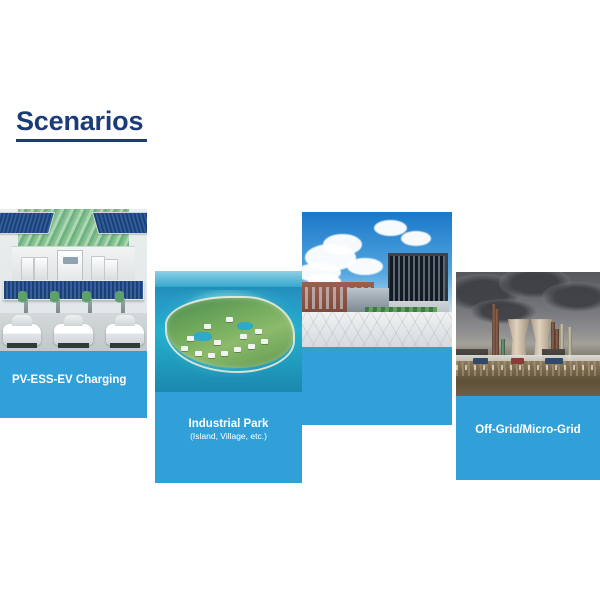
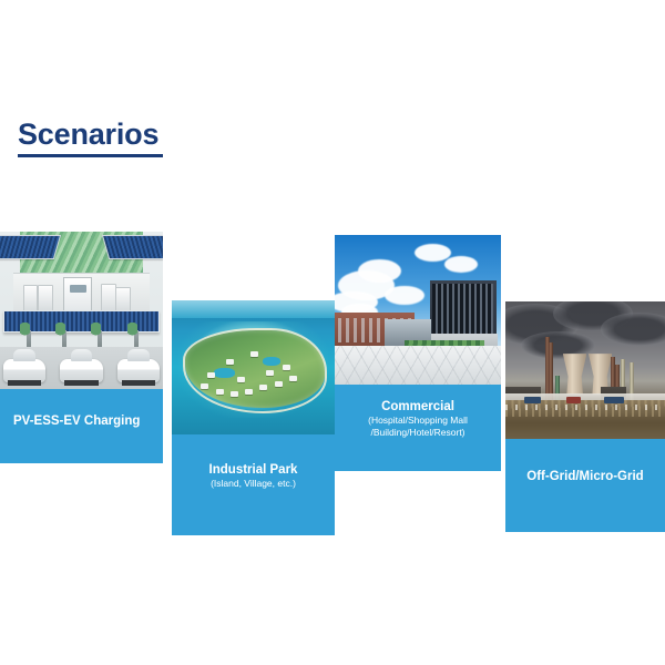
  Scenarios
  PV-ESS-EV Charging
  Industrial Park
  (Island, Village, etc.)
+ Commercial
+ (Hospital/Shopping Mall
+ /Building/Hotel/Resort)
  Off-Grid/Micro-Grid
